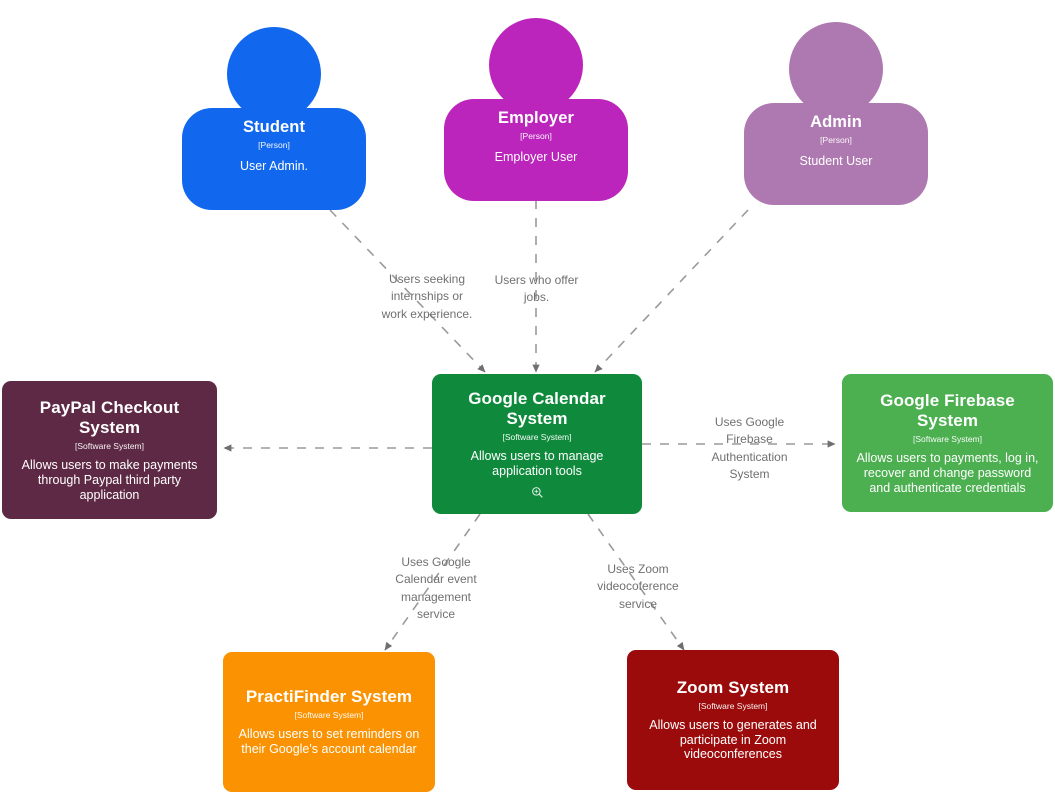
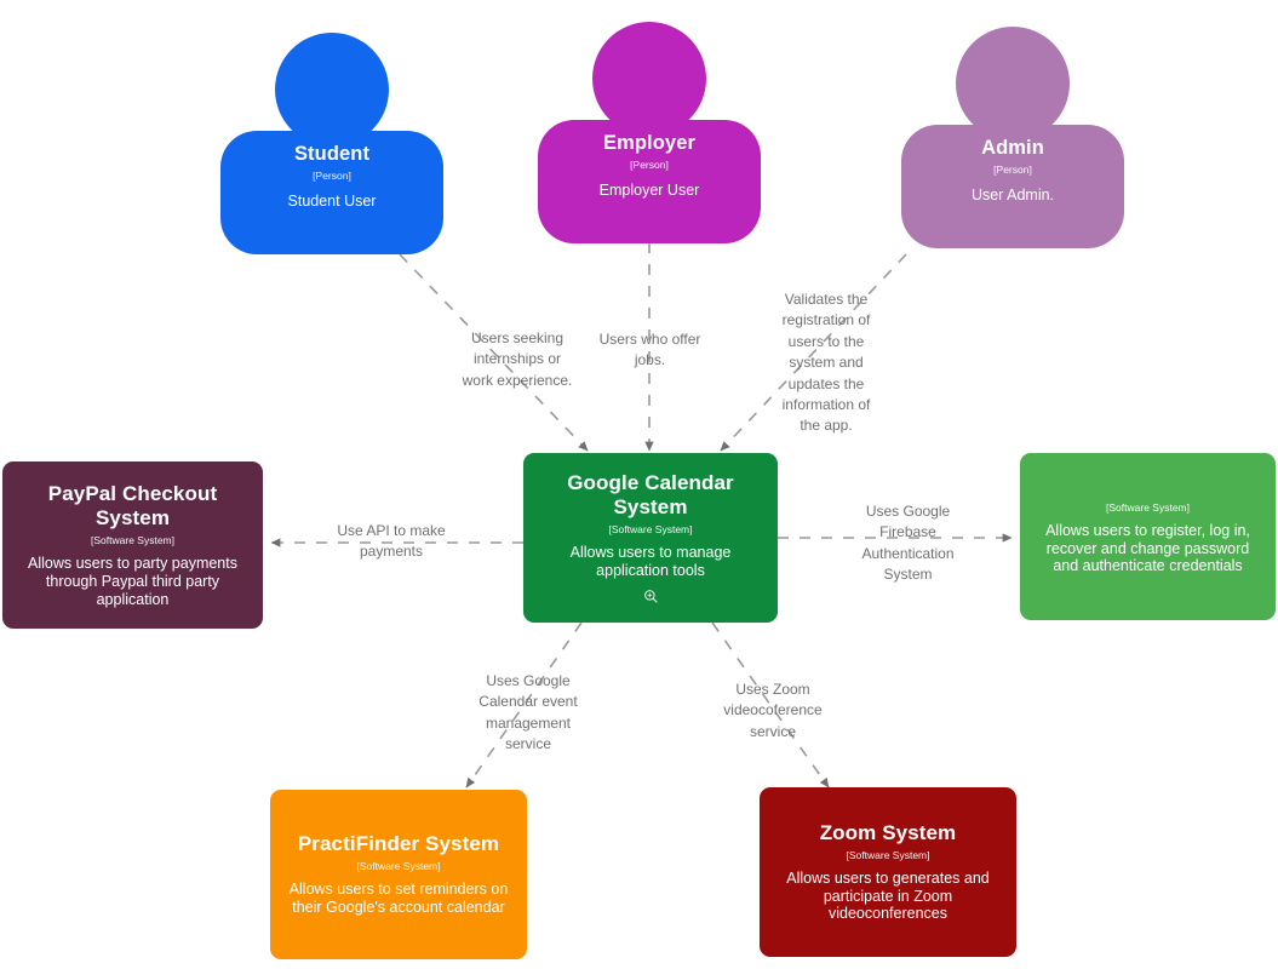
  Users seeking
  internships or
  work experience.
  Users who offer
  jobs.
+ Validates the
+ registration of
+ users to the
+ system and
+ updates the
+ information of
+ the app.
+ Use API to make
+ payments
  Uses Google
  Firebase
  Authentication
  System
  Uses Google
  Calendar event
  management
  service
  Uses Zoom
  videocoference
  service
  Student
  [Person]
- User Admin.
+ Student User
  Employer
  [Person]
  Employer User
  Admin
  [Person]
- Student User
+ User Admin.
  Google Calendar System
  [Software System]
  Allows users to manage application tools
  PayPal Checkout System
  [Software System]
- Allows users to make payments through Paypal third party application
+ Allows users to party payments through Paypal third party application
- Google Firebase System
  [Software System]
- Allows users to payments, log in, recover and change password and authenticate credentials
+ Allows users to register, log in, recover and change password and authenticate credentials
  PractiFinder System
  [Software System]
  Allows users to set reminders on their Google's account calendar
  Zoom System
  [Software System]
  Allows users to generates and participate in Zoom videoconferences
